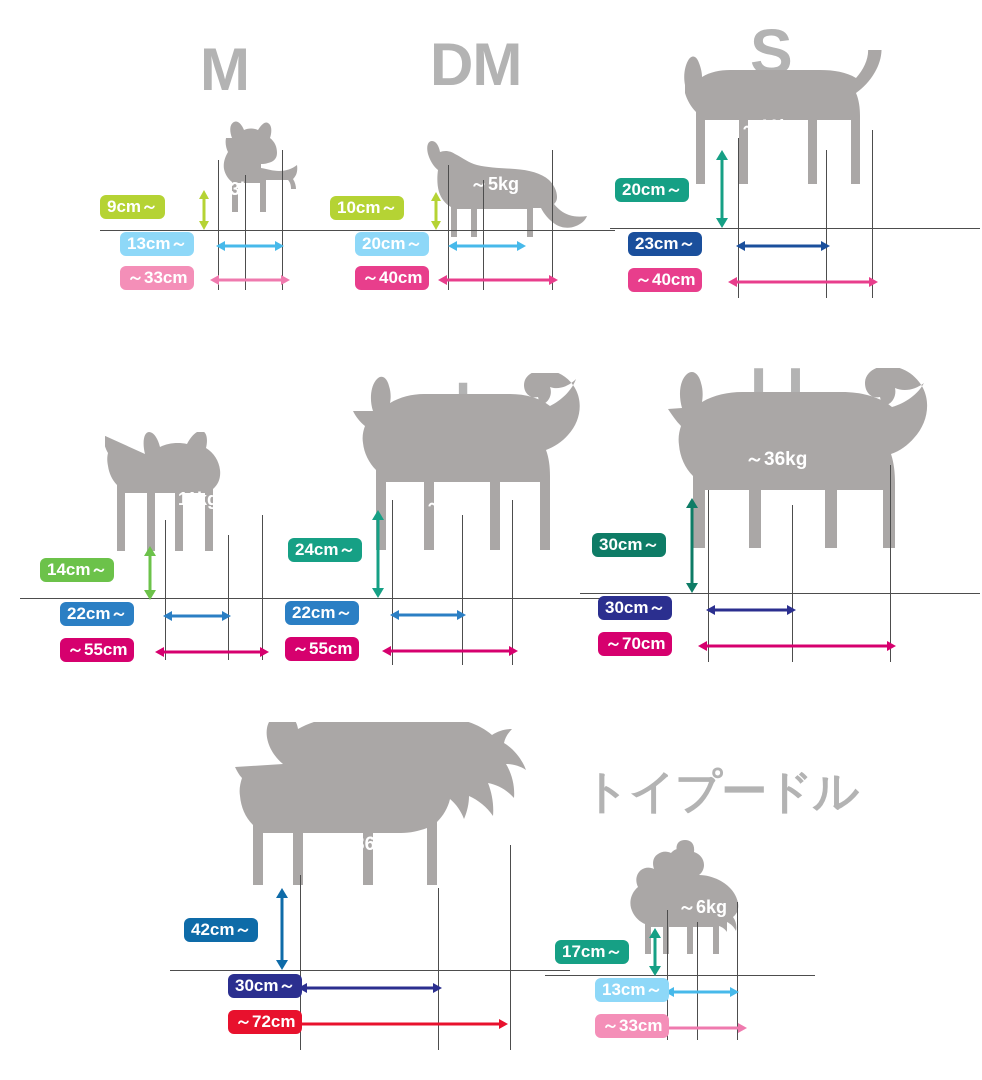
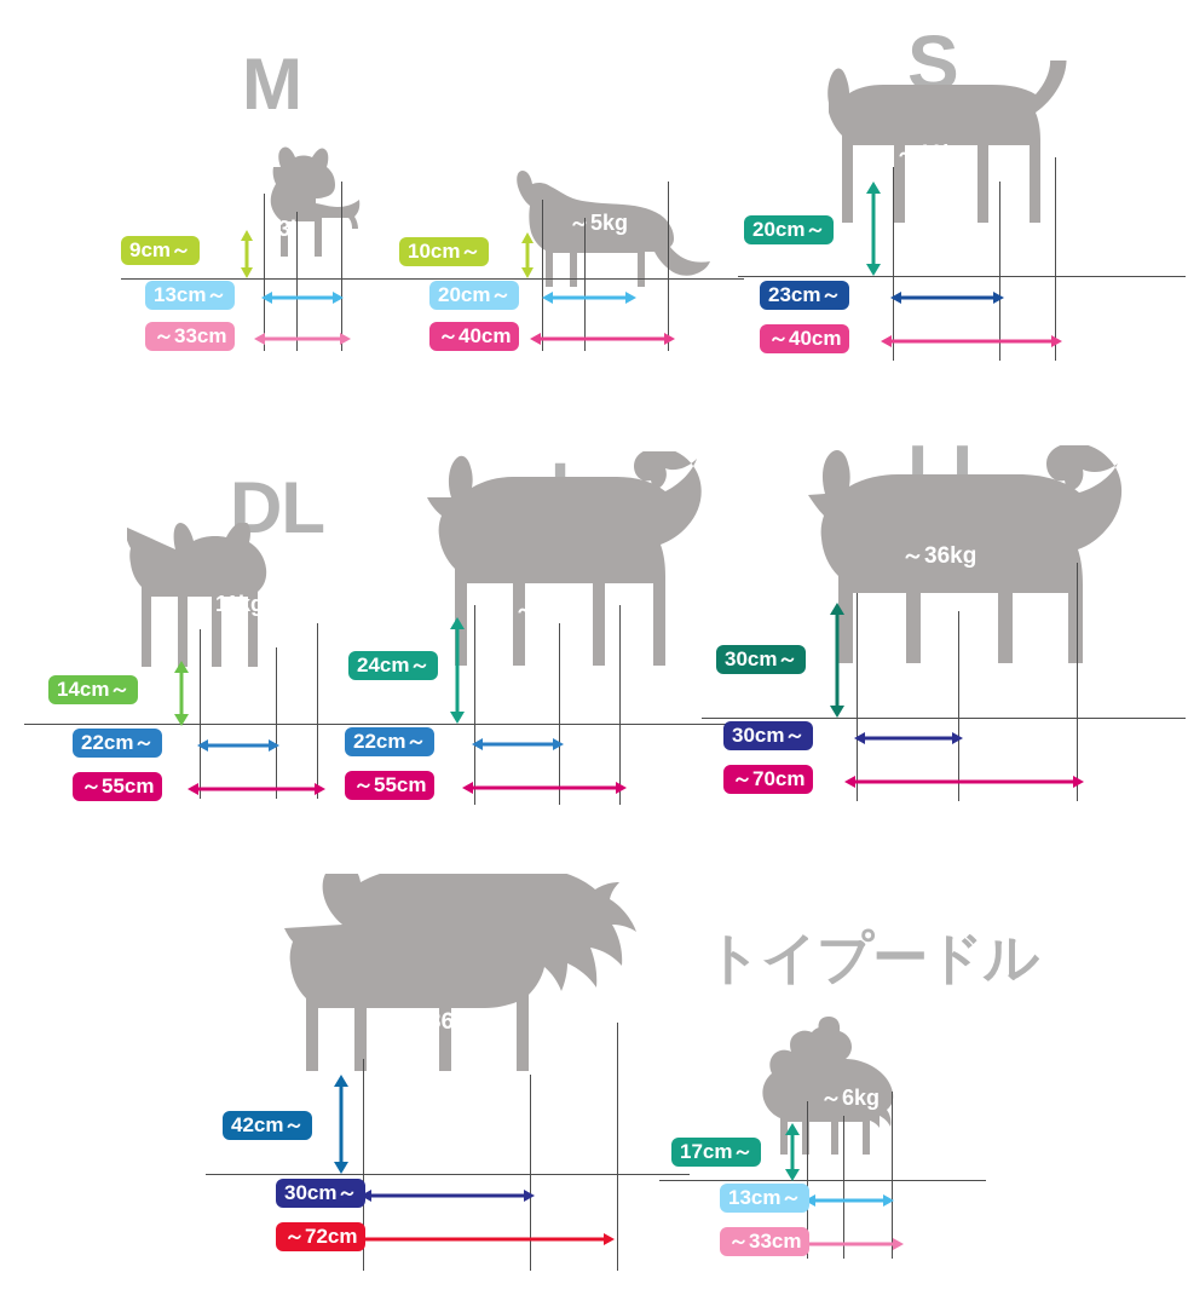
  M
  ～3g
  9cm～
  13cm～
  ～33cm
- DM
  ～5kg
  10cm～
  20cm～
  ～40cm
  S
  ～11kg
  20cm～
  23cm～
  ～40cm
+ DL
  ～11kg
  14cm～
  22cm～
  ～55cm
  ～20kg
  24cm～
  22cm～
  ～55cm
  LL
  ～36kg
  30cm～
  30cm～
  ～70cm
  ～36kg
  42cm～
  30cm～
  ～72cm
  トイプードル
  ～6kg
  17cm～
  13cm～
  ～33cm
